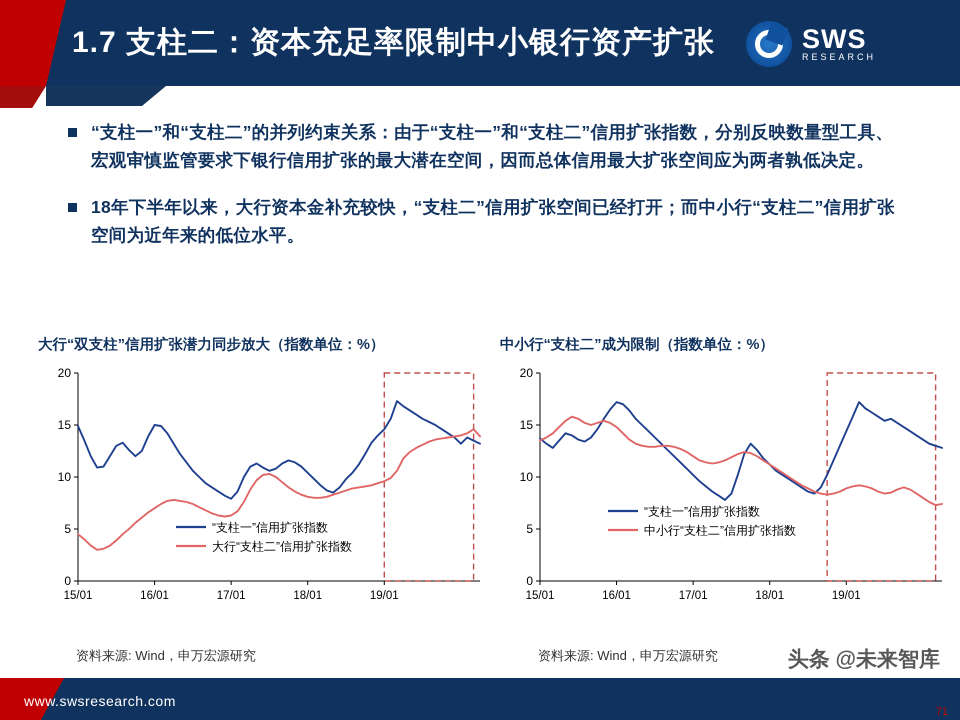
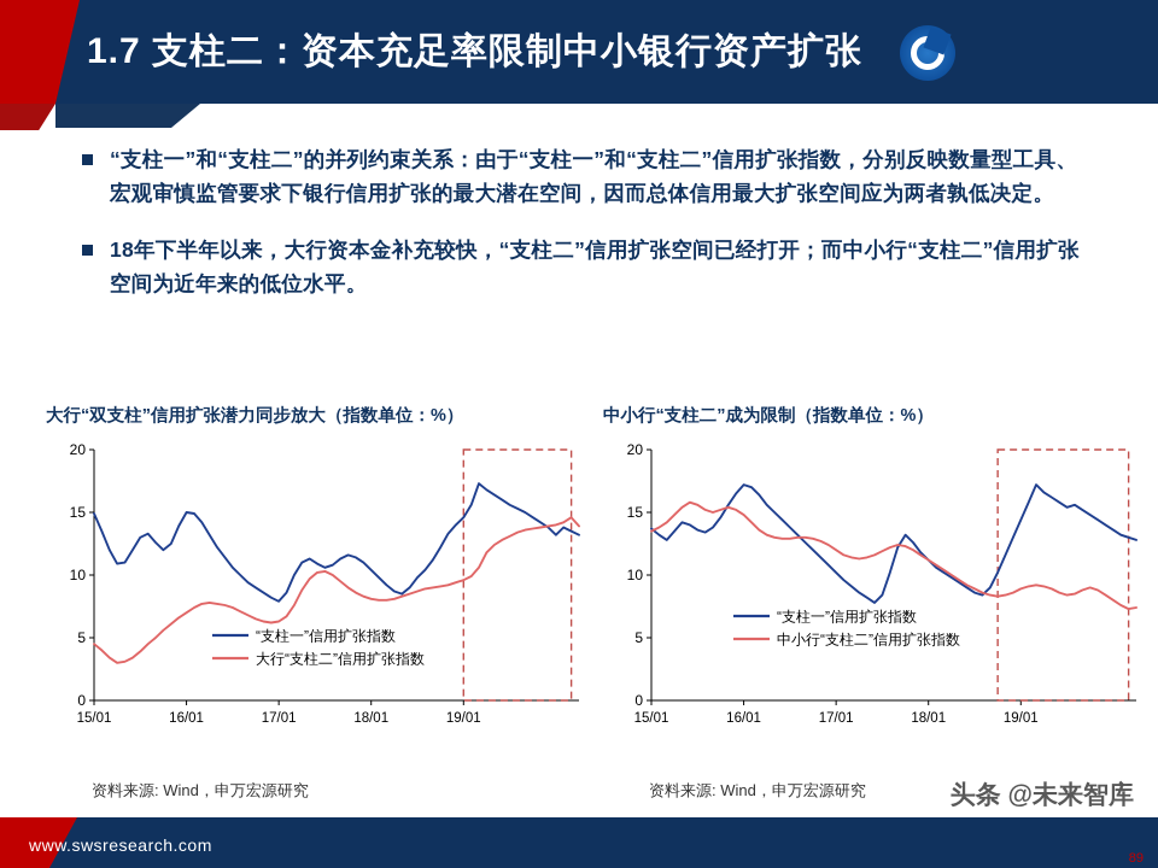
  1.7 支柱二：资本充足率限制中小银行资产扩张
- SWS
- RESEARCH
  “支柱一”和“支柱二”的并列约束关系：由于“支柱一”和“支柱二”信用扩张指数，分别反映数量型工具、宏观审慎监管要求下银行信用扩张的最大潜在空间，因而总体信用最大扩张空间应为两者孰低决定。
  18年下半年以来，大行资本金补充较快，“支柱二”信用扩张空间已经打开；而中小行“支柱二”信用扩张空间为近年来的低位水平。
  大行“双支柱”信用扩张潜力同步放大（指数单位：%）
  0
  5
  10
  15
  20
  15/01
  16/01
  17/01
  18/01
  19/01
  “支柱一”信用扩张指数
  大行“支柱二”信用扩张指数
  资料来源: Wind，申万宏源研究
  中小行“支柱二”成为限制（指数单位：%）
  0
  5
  10
  15
  20
  15/01
  16/01
  17/01
  18/01
  19/01
  “支柱一”信用扩张指数
  中小行“支柱二”信用扩张指数
  资料来源: Wind，申万宏源研究
  头条 @未来智库
  www.swsresearch.com
- 71
+ 89
